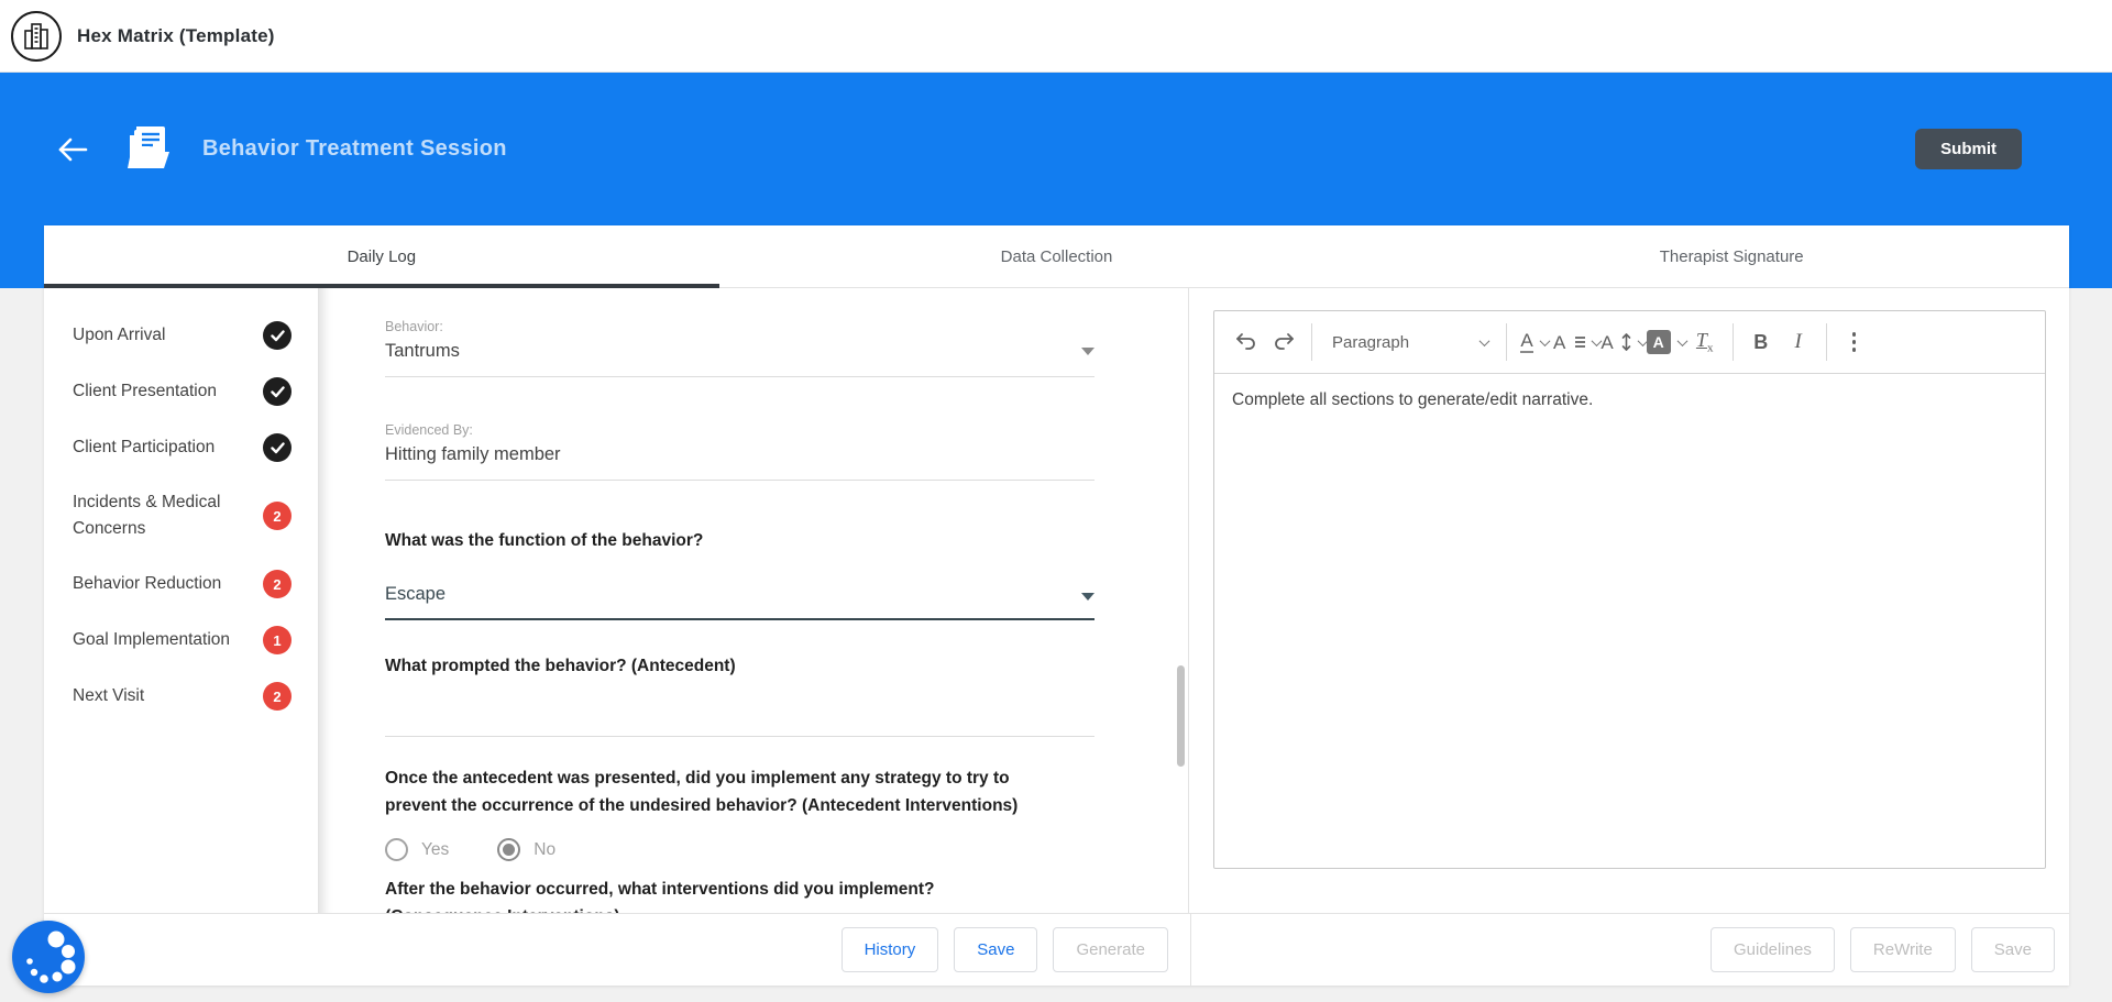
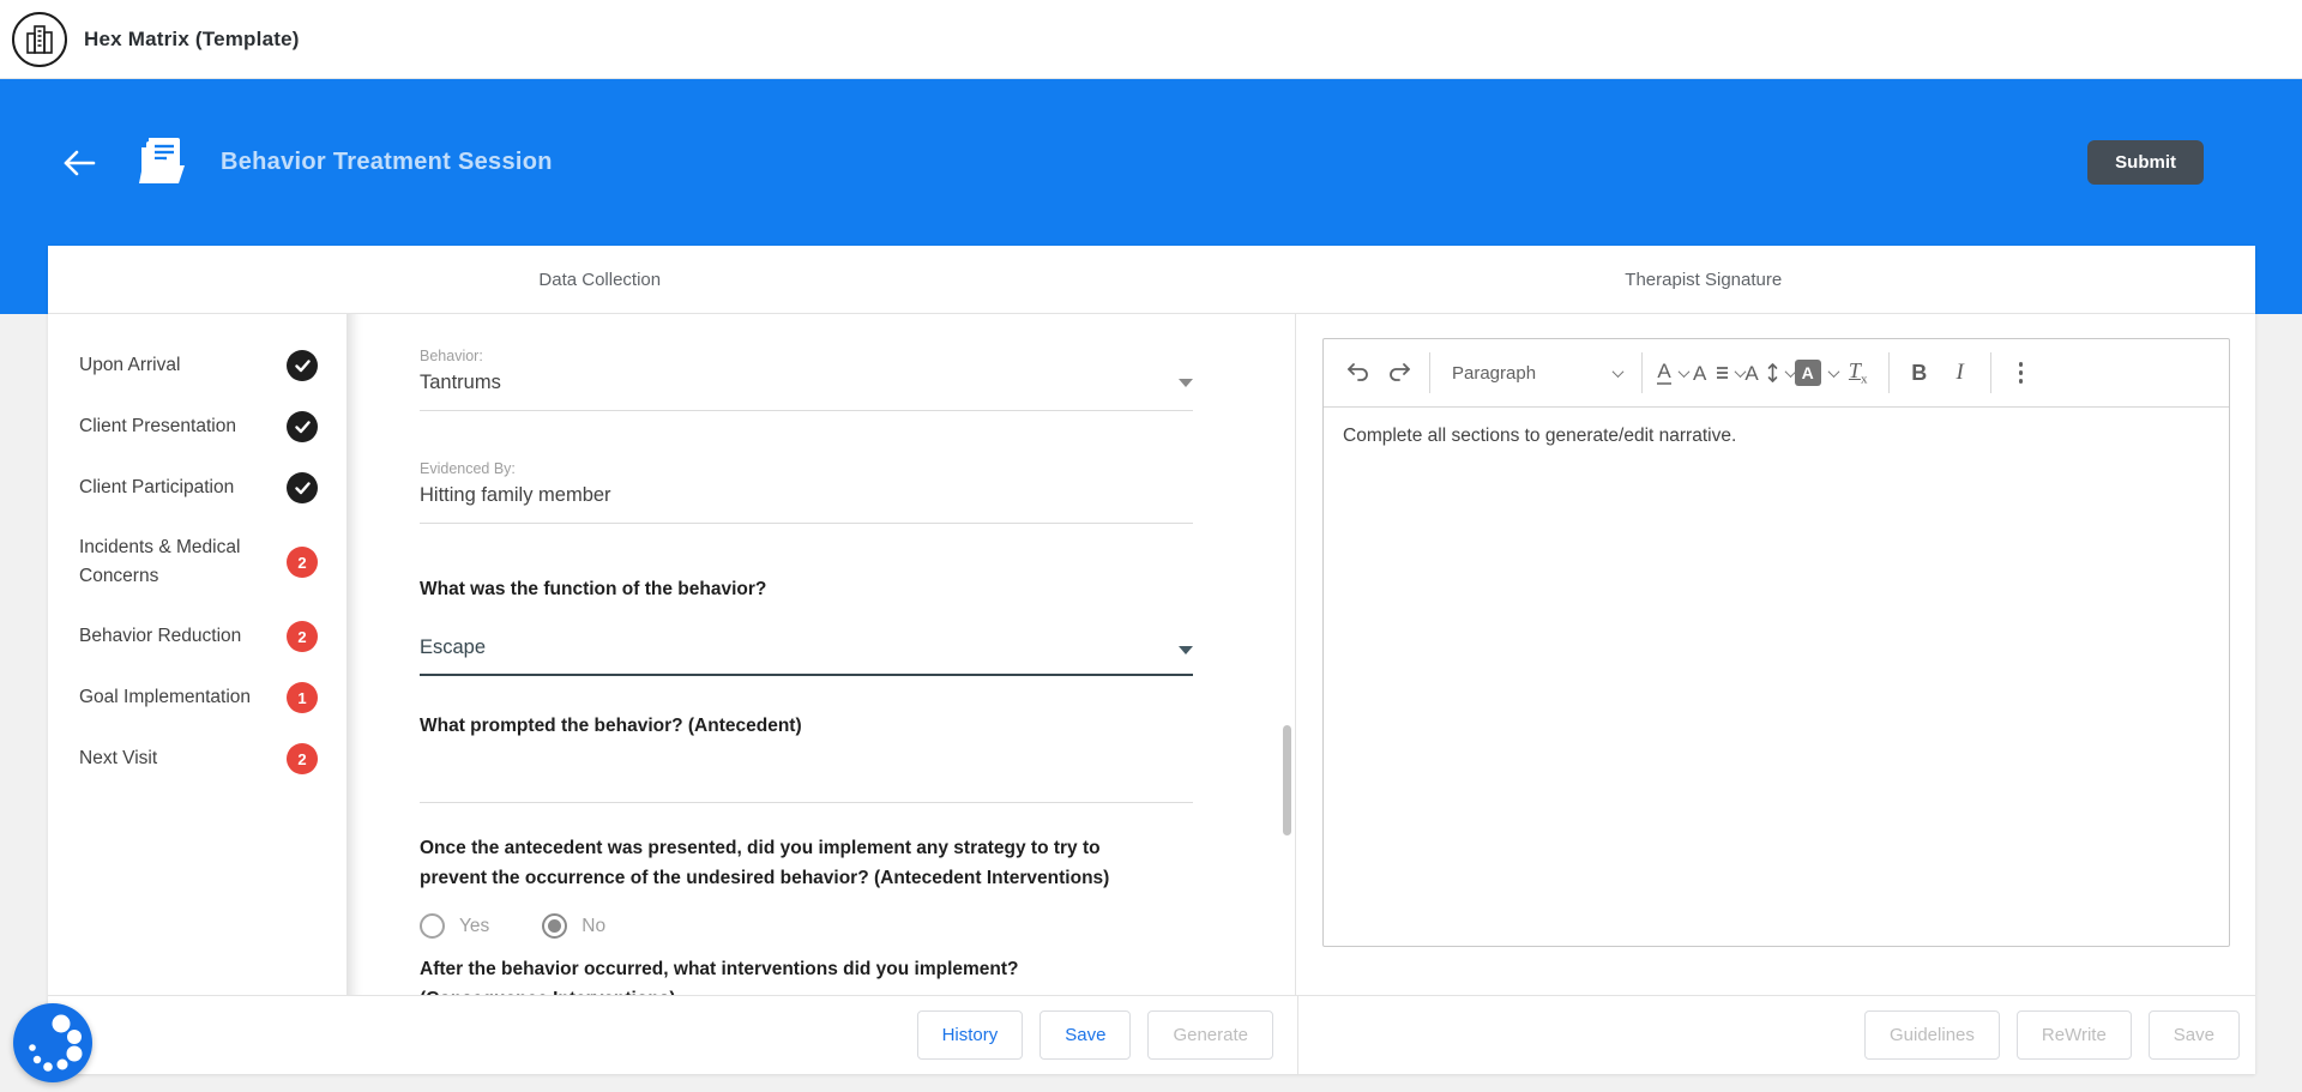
  Hex Matrix (Template)
  Behavior Treatment Session
  Submit
- Daily Log
  Data Collection
  Therapist Signature
  Upon Arrival
  Client Presentation
  Client Participation
  Incidents & Medical Concerns
  2
  Behavior Reduction
  2
  Goal Implementation
  1
  Next Visit
  2
  Behavior:
  Tantrums
  Evidenced By:
  Hitting family member
  What was the function of the behavior?
  Escape
  What prompted the behavior? (Antecedent)
  Once the antecedent was presented, did you implement any strategy to try to prevent the occurrence of the undesired behavior? (Antecedent Interventions)
  Yes
  No
  Paragraph
  A
  A
  A
  A
  Tx
  B
  I
  Complete all sections to generate/edit narrative.
  History
  Save
  Generate
  Guidelines
  ReWrite
  Save
